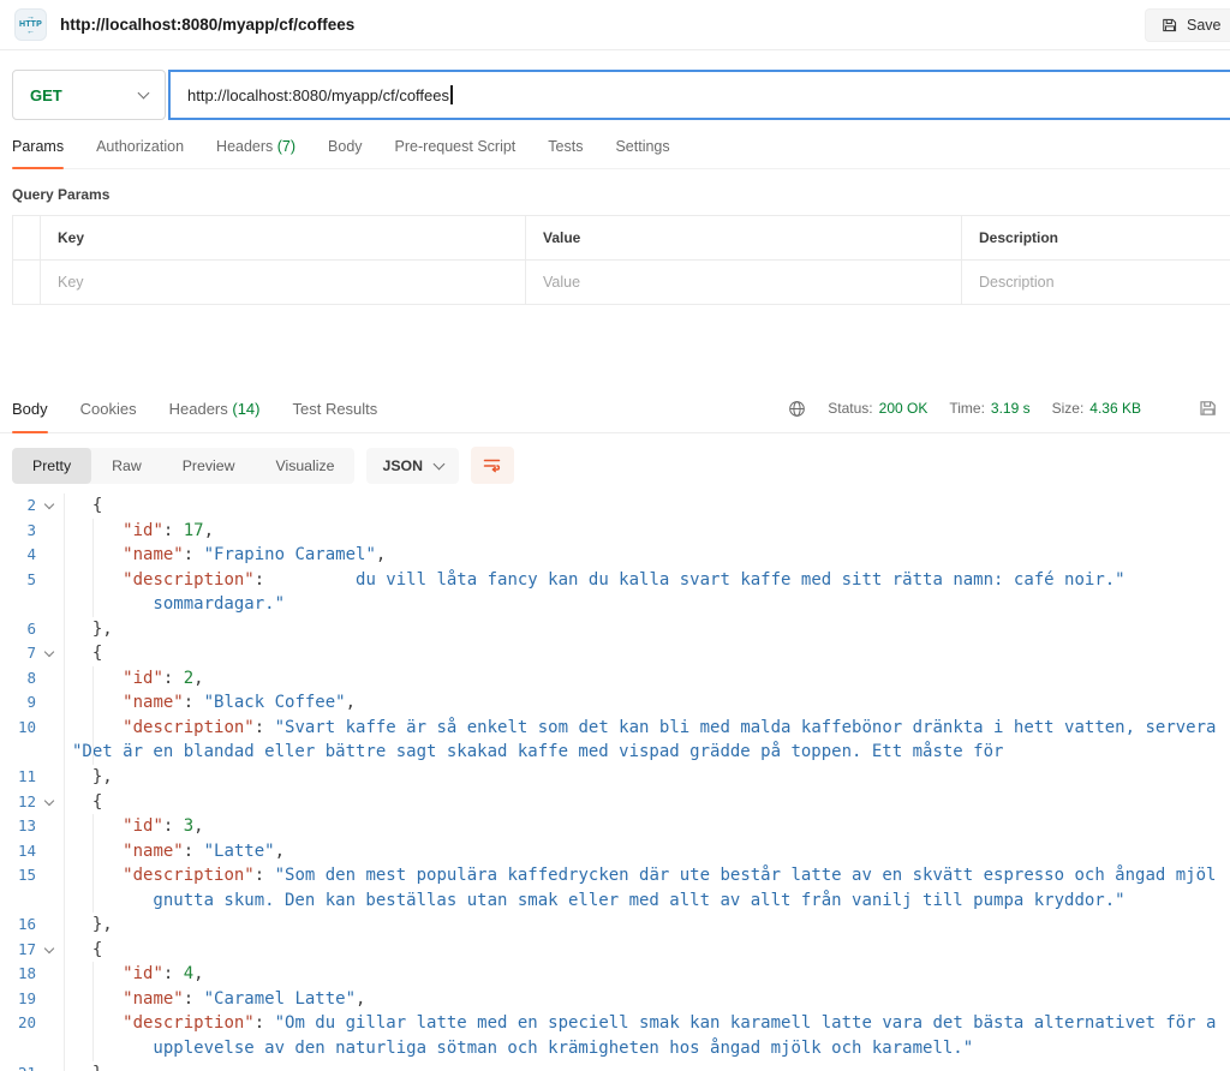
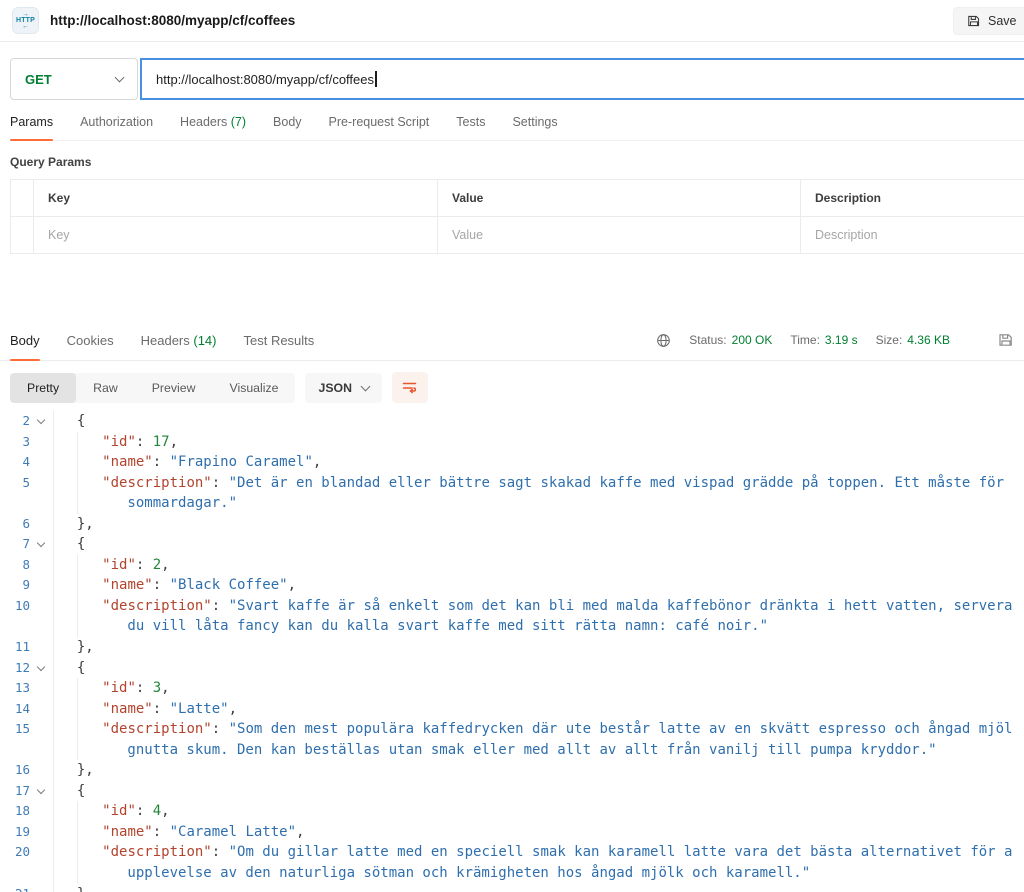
  http://localhost:8080/myapp/cf/coffees
  Save
  GET
  http://localhost:8080/myapp/cf/coffees
  Params
  Authorization
  Headers (7)
  Body
  Pre-request Script
  Tests
  Settings
  Query Params
  	Key	Value	Description
  	Key	Value	Description
  Body
  Cookies
  Headers (14)
  Test Results
  Status:
  200 OK
  Time:
  3.19 s
  Size:
  4.36 KB
  Pretty
  Raw
  Preview
  Visualize
  JSON
  2
  {
  3
  "id": 17,
  4
  "name": "Frapino Caramel",
  5
- "description": du vill låta fancy kan du kalla svart kaffe med sitt rätta namn: café noir."
+ "description": "Det är en blandad eller bättre sagt skakad kaffe med vispad grädde på toppen. Ett måste för
  sommardagar."
  6
  },
  7
  {
  8
  "id": 2,
  9
  "name": "Black Coffee",
  10
  "description": "Svart kaffe är så enkelt som det kan bli med malda kaffebönor dränkta i hett vatten, servera
- "Det är en blandad eller bättre sagt skakad kaffe med vispad grädde på toppen. Ett måste för
+ du vill låta fancy kan du kalla svart kaffe med sitt rätta namn: café noir."
  11
  },
  12
  {
  13
  "id": 3,
  14
  "name": "Latte",
  15
  "description": "Som den mest populära kaffedrycken där ute består latte av en skvätt espresso och ångad mjöl
  gnutta skum. Den kan beställas utan smak eller med allt av allt från vanilj till pumpa kryddor."
  16
  },
  17
  {
  18
  "id": 4,
  19
  "name": "Caramel Latte",
  20
  "description": "Om du gillar latte med en speciell smak kan karamell latte vara det bästa alternativet för a
  upplevelse av den naturliga sötman och krämigheten hos ångad mjölk och karamell."
